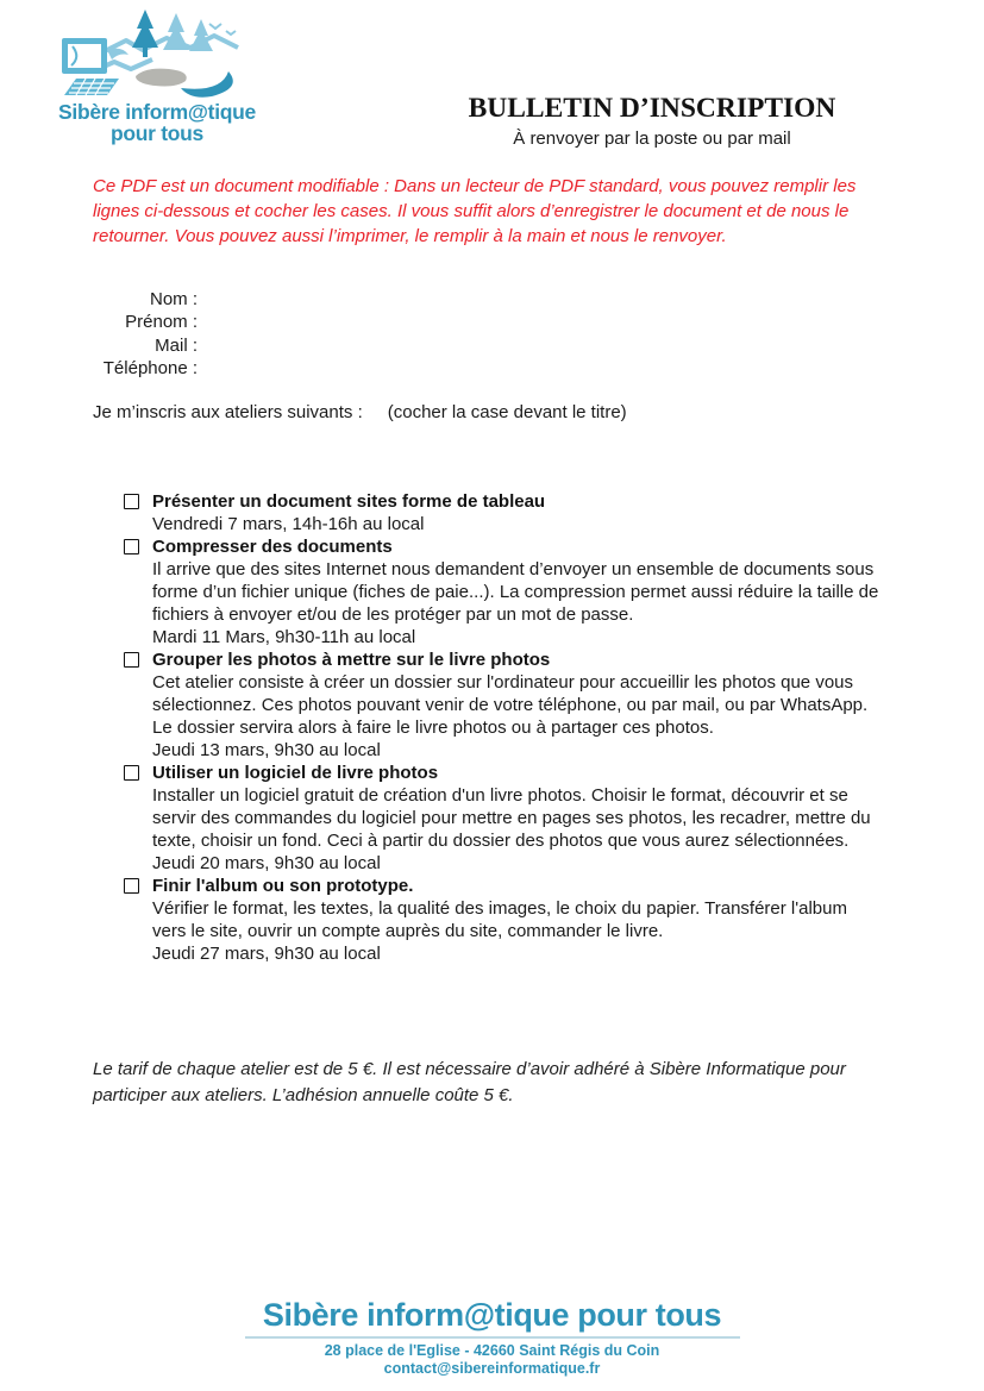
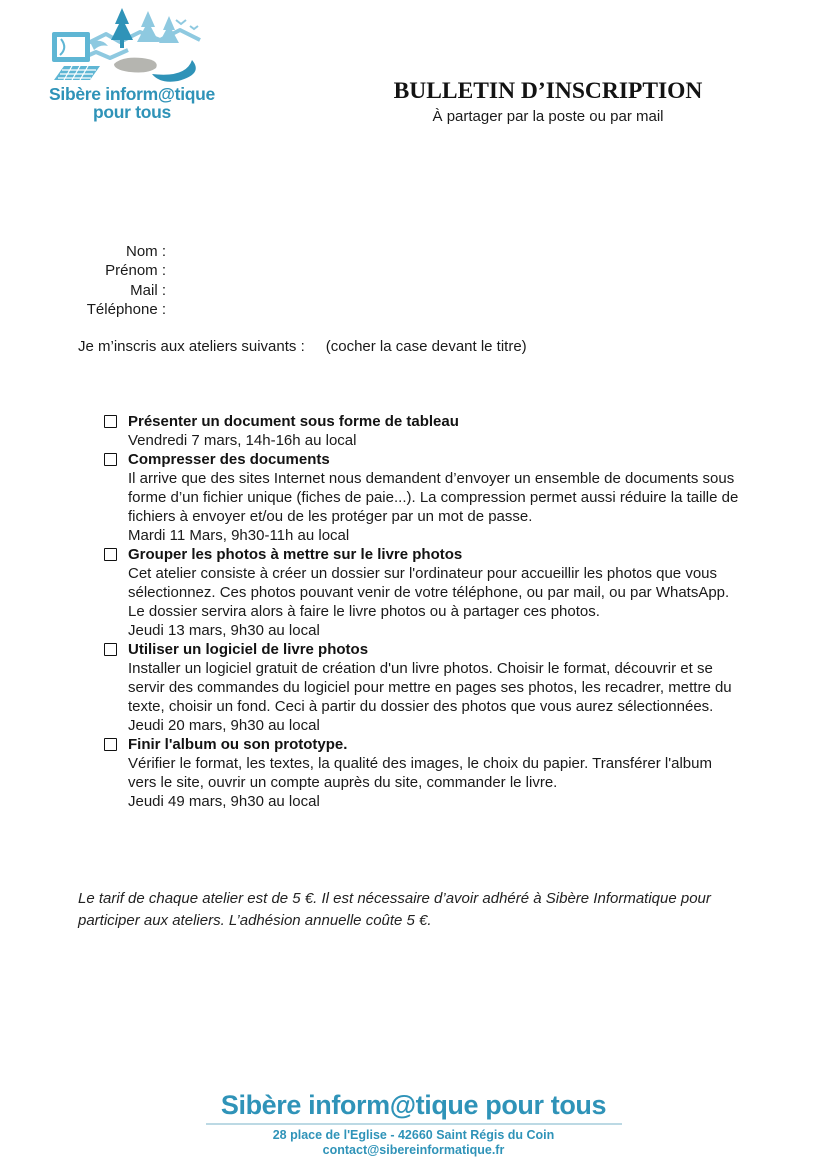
  Sibère inform@tique
  pour tous
  BULLETIN D’INSCRIPTION
- À renvoyer par la poste ou par mail
+ À partager par la poste ou par mail
- Ce PDF est un document modifiable : Dans un lecteur de PDF standard, vous pouvez remplir les lignes ci-dessous et cocher les cases. Il vous suffit alors d’enregistrer le document et de nous le retourner. Vous pouvez aussi l’imprimer, le remplir à la main et nous le renvoyer.
  Nom :
  Prénom :
  Mail :
  Téléphone :
  Je m’inscris aux ateliers suivants : (cocher la case devant le titre)
- Présenter un document sites forme de tableau
+ Présenter un document sous forme de tableau
  Vendredi 7 mars, 14h-16h au local
  Compresser des documents
  Il arrive que des sites Internet nous demandent d’envoyer un ensemble de documents sous forme d’un fichier unique (fiches de paie...). La compression permet aussi réduire la taille de fichiers à envoyer et/ou de les protéger par un mot de passe.
  Mardi 11 Mars, 9h30-11h au local
  Grouper les photos à mettre sur le livre photos
  Cet atelier consiste à créer un dossier sur l'ordinateur pour accueillir les photos que vous sélectionnez. Ces photos pouvant venir de votre téléphone, ou par mail, ou par WhatsApp. Le dossier servira alors à faire le livre photos ou à partager ces photos.
  Jeudi 13 mars, 9h30 au local
  Utiliser un logiciel de livre photos
  Installer un logiciel gratuit de création d'un livre photos. Choisir le format, découvrir et se servir des commandes du logiciel pour mettre en pages ses photos, les recadrer, mettre du texte, choisir un fond. Ceci à partir du dossier des photos que vous aurez sélectionnées.
  Jeudi 20 mars, 9h30 au local
  Finir l'album ou son prototype.
  Vérifier le format, les textes, la qualité des images, le choix du papier. Transférer l'album vers le site, ouvrir un compte auprès du site, commander le livre.
- Jeudi 27 mars, 9h30 au local
+ Jeudi 49 mars, 9h30 au local
  Le tarif de chaque atelier est de 5 €. Il est nécessaire d’avoir adhéré à Sibère Informatique pour participer aux ateliers. L’adhésion annuelle coûte 5 €.
  Sibère inform@tique pour tous
  28 place de l'Eglise - 42660 Saint Régis du Coin
  contact@sibereinformatique.fr
